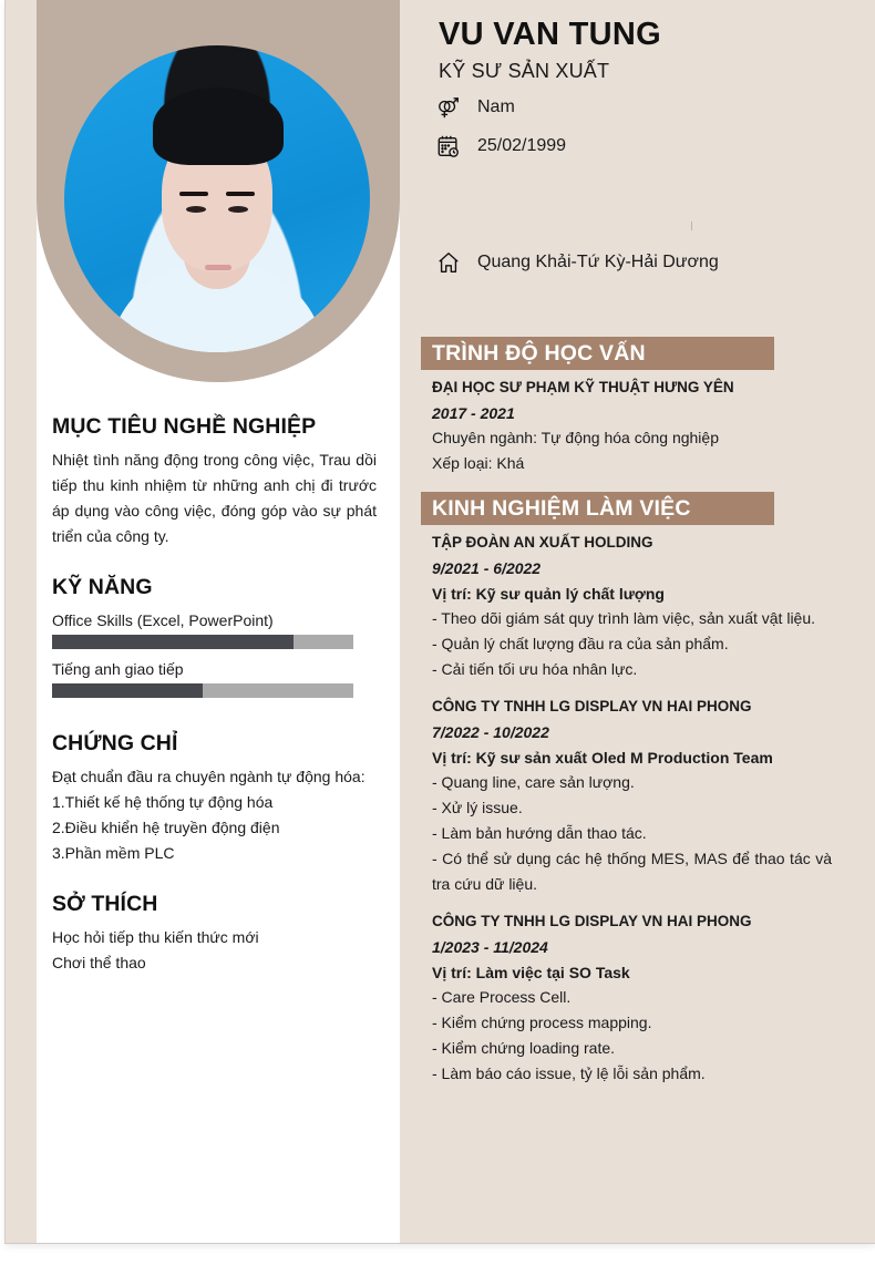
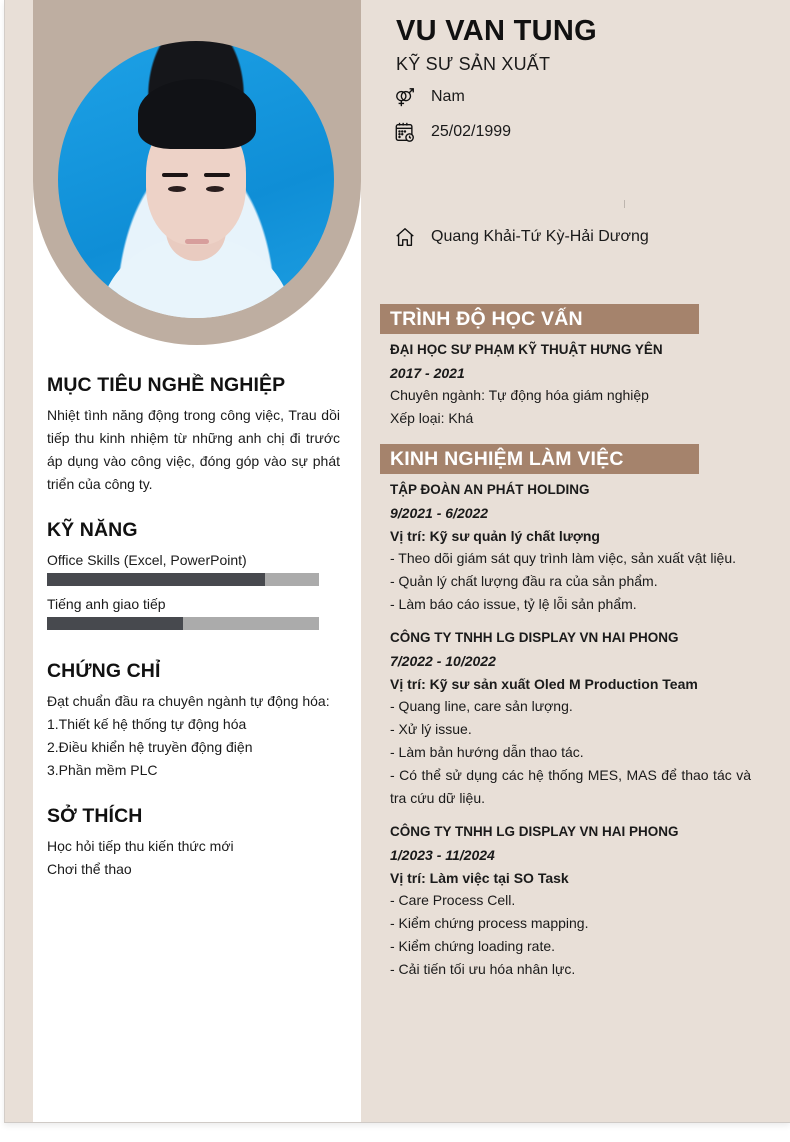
  MỤC TIÊU NGHỀ NGHIỆP
  Nhiệt tình năng động trong công việc, Trau dồi tiếp thu kinh nhiệm từ những anh chị đi trước áp dụng vào công việc, đóng góp vào sự phát triển của công ty.
  KỸ NĂNG
  Office Skills (Excel, PowerPoint)
  Tiếng anh giao tiếp
  CHỨNG CHỈ
  Đạt chuẩn đầu ra chuyên ngành tự động hóa:
  1.Thiết kế hệ thống tự động hóa
  2.Điều khiển hệ truyền động điện
  3.Phần mềm PLC
  SỞ THÍCH
  Học hỏi tiếp thu kiến thức mới
  Chơi thể thao
  VU VAN TUNG
  KỸ SƯ SẢN XUẤT
  Nam
  25/02/1999
  Quang Khải-Tứ Kỳ-Hải Dương
  TRÌNH ĐỘ HỌC VẤN
  ĐẠI HỌC SƯ PHẠM KỸ THUẬT HƯNG YÊN
  2017 - 2021
- Chuyên ngành: Tự động hóa công nghiệp
+ Chuyên ngành: Tự động hóa giám nghiệp
  Xếp loại: Khá
  KINH NGHIỆM LÀM VIỆC
- TẬP ĐOÀN AN XUẤT HOLDING
+ TẬP ĐOÀN AN PHÁT HOLDING
  9/2021 - 6/2022
  Vị trí: Kỹ sư quản lý chất lượng
  - Theo dõi giám sát quy trình làm việc, sản xuất vật liệu.
  - Quản lý chất lượng đầu ra của sản phẩm.
- - Cải tiến tối ưu hóa nhân lực.
+ - Làm báo cáo issue, tỷ lệ lỗi sản phẩm.
  CÔNG TY TNHH LG DISPLAY VN HAI PHONG
  7/2022 - 10/2022
  Vị trí: Kỹ sư sản xuất Oled M Production Team
  - Quang line, care sản lượng.
  - Xử lý issue.
  - Làm bản hướng dẫn thao tác.
  - Có thể sử dụng các hệ thống MES, MAS để thao tác và tra cứu dữ liệu.
  CÔNG TY TNHH LG DISPLAY VN HAI PHONG
  1/2023 - 11/2024
  Vị trí: Làm việc tại SO Task
  - Care Process Cell.
  - Kiểm chứng process mapping.
  - Kiểm chứng loading rate.
- - Làm báo cáo issue, tỷ lệ lỗi sản phẩm.
+ - Cải tiến tối ưu hóa nhân lực.
